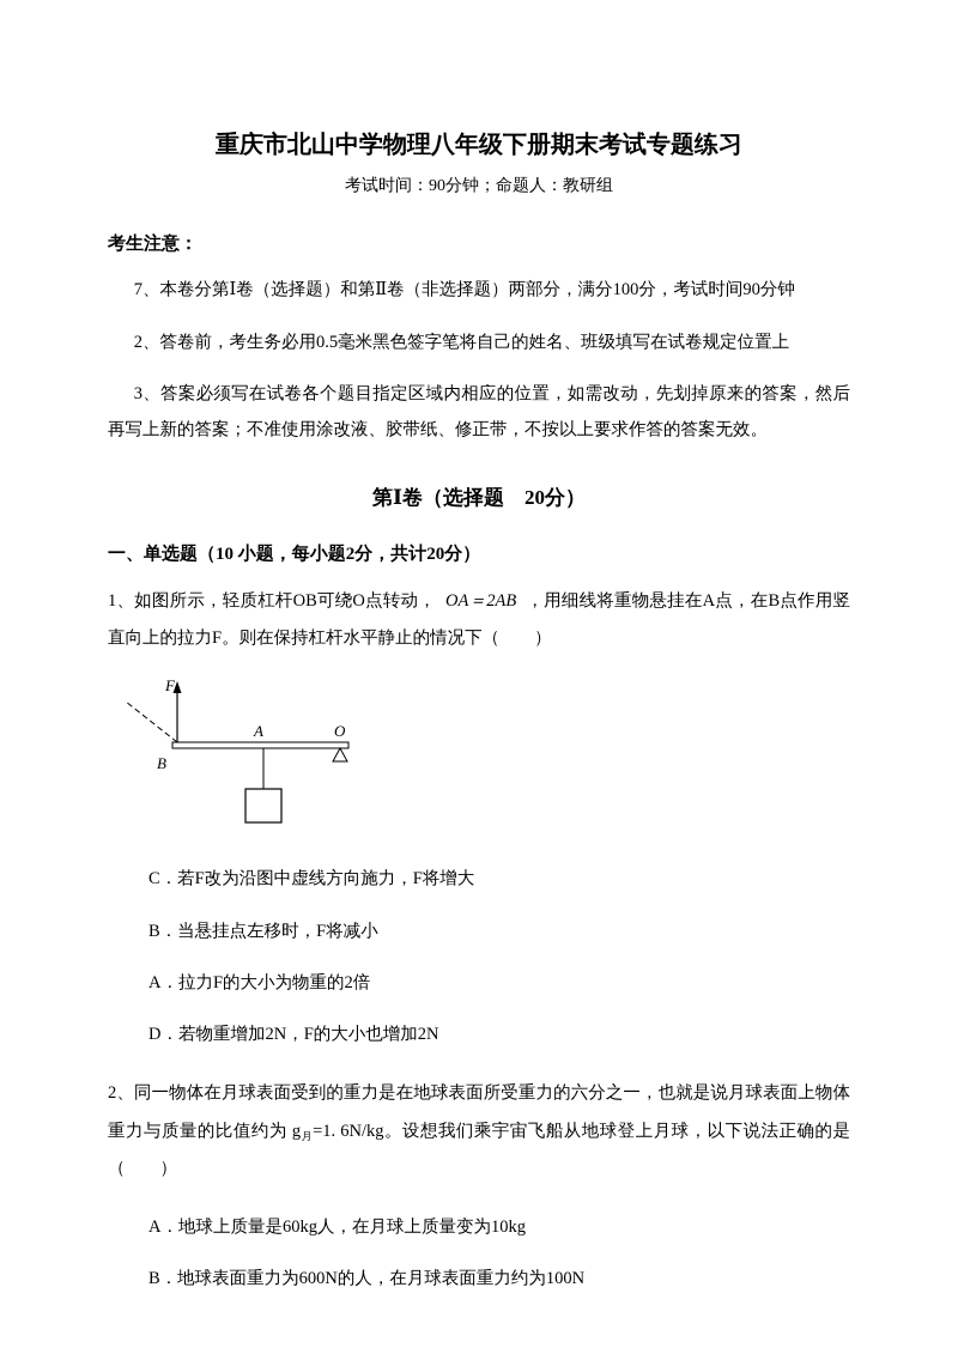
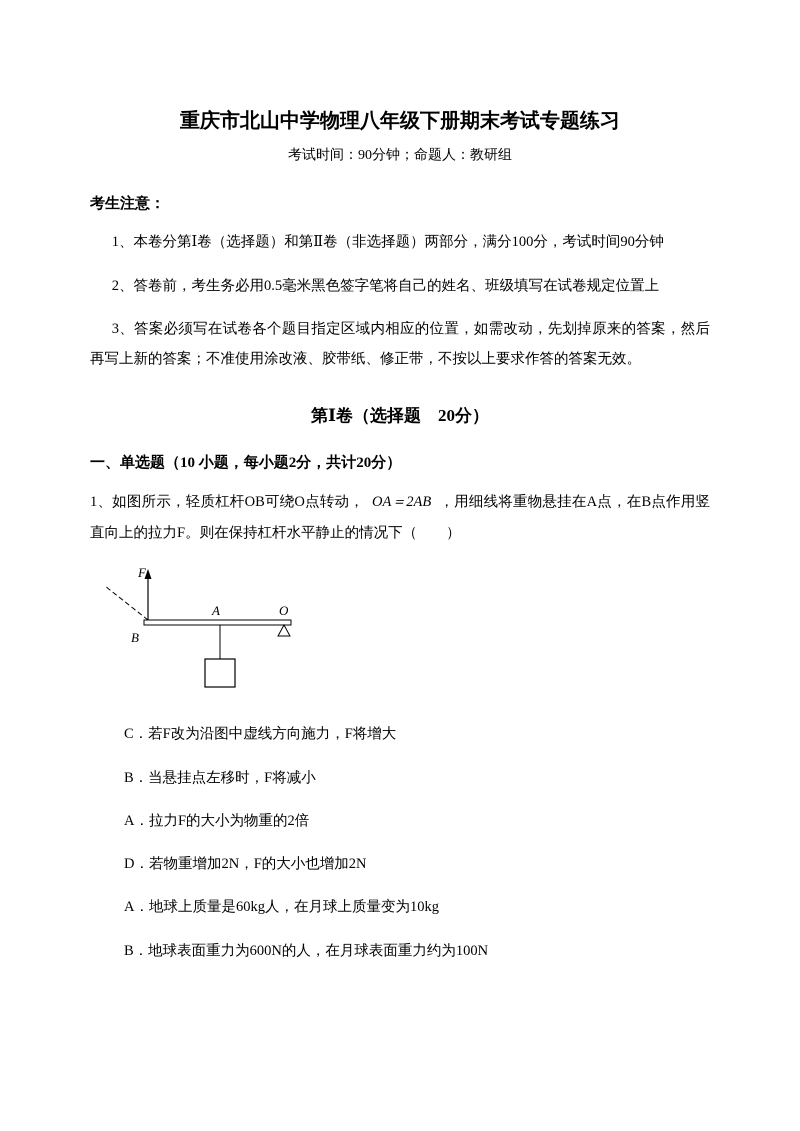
  重庆市北山中学物理八年级下册期末考试专题练习
  考试时间：90分钟；命题人：教研组
  考生注意：
- 7、本卷分第Ⅰ卷（选择题）和第Ⅱ卷（非选择题）两部分，满分100分，考试时间90分钟
+ 1、本卷分第Ⅰ卷（选择题）和第Ⅱ卷（非选择题）两部分，满分100分，考试时间90分钟
  2、答卷前，考生务必用0.5毫米黑色签字笔将自己的姓名、班级填写在试卷规定位置上
  3、答案必须写在试卷各个题目指定区域内相应的位置，如需改动，先划掉原来的答案，然后再写上新的答案；不准使用涂改液、胶带纸、修正带，不按以上要求作答的答案无效。
  第Ⅰ卷（选择题 20分）
  一、单选题（10 小题，每小题2分，共计20分）
  1、如图所示，轻质杠杆OB可绕O点转动， OA＝2AB ，用细线将重物悬挂在A点，在B点作用竖直向上的拉力F。则在保持杠杆水平静止的情况下（ ）
  F
  B
  A
  O
  C．若F改为沿图中虚线方向施力，F将增大
  B．当悬挂点左移时，F将减小
  A．拉力F的大小为物重的2倍
  D．若物重增加2N，F的大小也增加2N
- 2、同一物体在月球表面受到的重力是在地球表面所受重力的六分之一，也就是说月球表面上物体重力与质量的比值约为 g月=1. 6N/kg。设想我们乘宇宙飞船从地球登上月球，以下说法正确的是（ ）
  A．地球上质量是60kg人，在月球上质量变为10kg
  B．地球表面重力为600N的人，在月球表面重力约为100N
